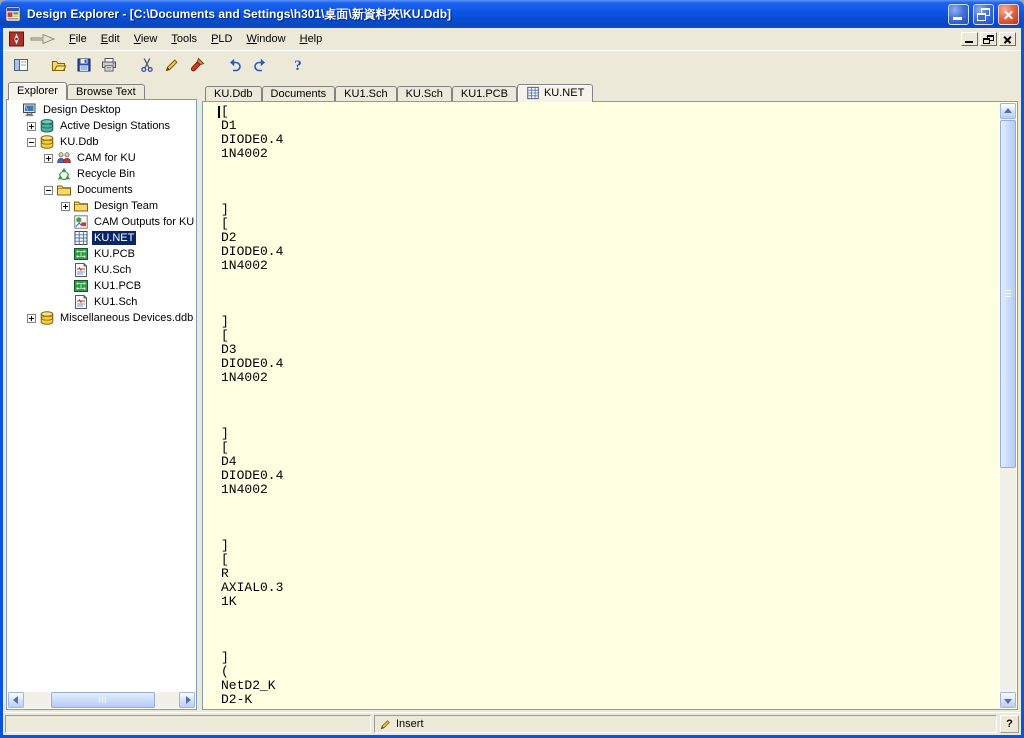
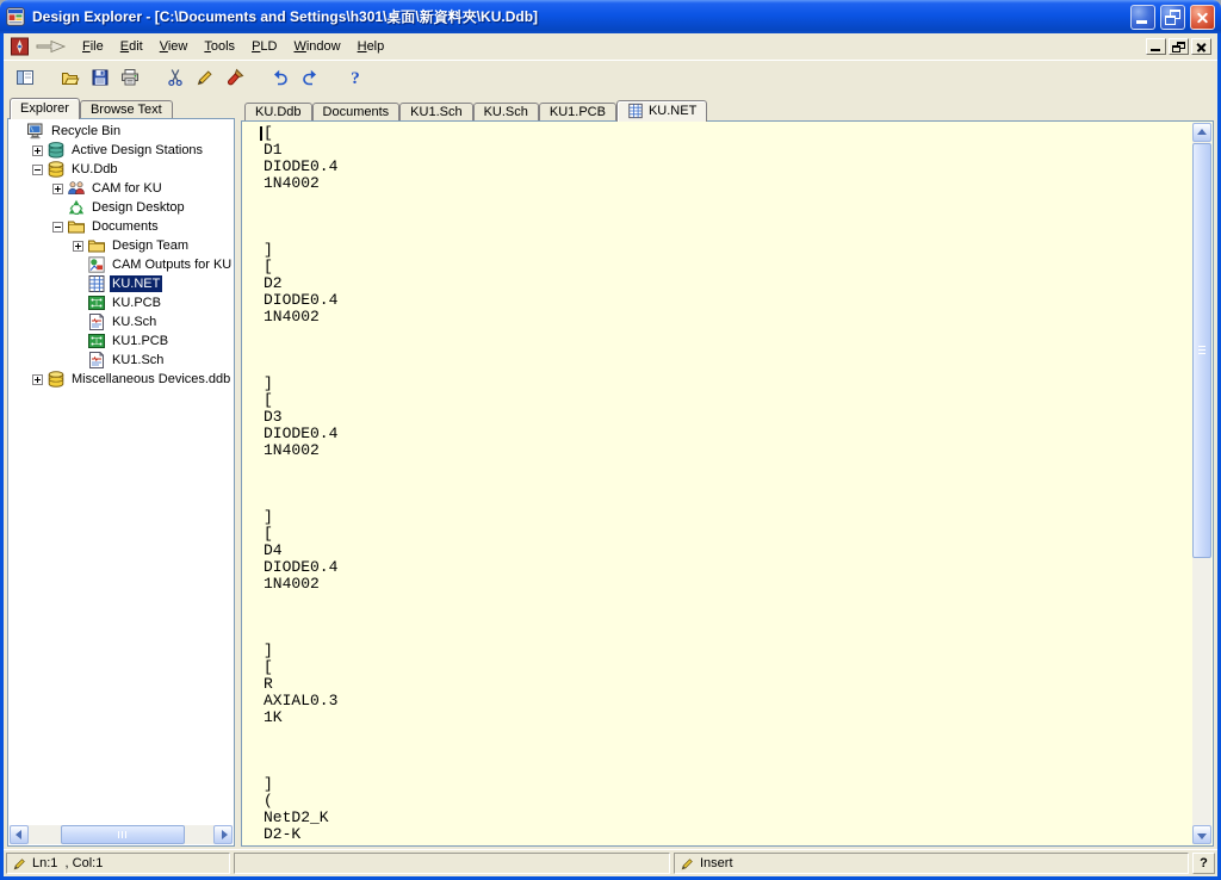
  Design Explorer - [C:\Documents and Settings\h301\桌面\新資料夾\KU.Ddb]
  File
  Edit
  View
  Tools
  PLD
  Window
  Help
  ?
  Explorer
  Browse Text
- Design Desktop
+ Recycle Bin
  Active Design Stations
  KU.Ddb
  CAM for KU
- Recycle Bin
+ Design Desktop
  Documents
  Design Team
  CAM Outputs for KU
  KU.NET
  KU.PCB
  KU.Sch
  KU1.PCB
  KU1.Sch
  Miscellaneous Devices.ddb
  KU.Ddb
  Documents
  KU1.Sch
  KU.Sch
  KU1.PCB
  KU.NET
  [
  D1
  DIODE0.4
  1N4002
  ]
  [
  D2
  DIODE0.4
  1N4002
  ]
  [
  D3
  DIODE0.4
  1N4002
  ]
  [
  D4
  DIODE0.4
  1N4002
  ]
  [
  R
  AXIAL0.3
  1K
  ]
  (
  NetD2_K
  D2-K
+ Ln:1 , Col:1
  Insert
  ?
